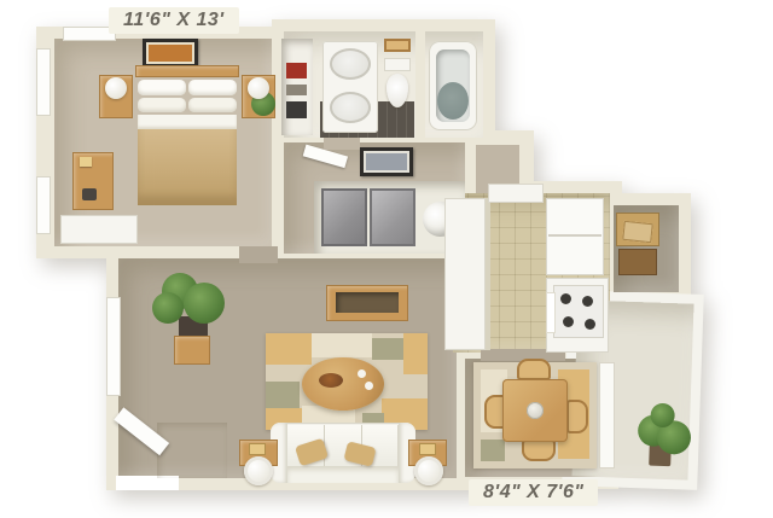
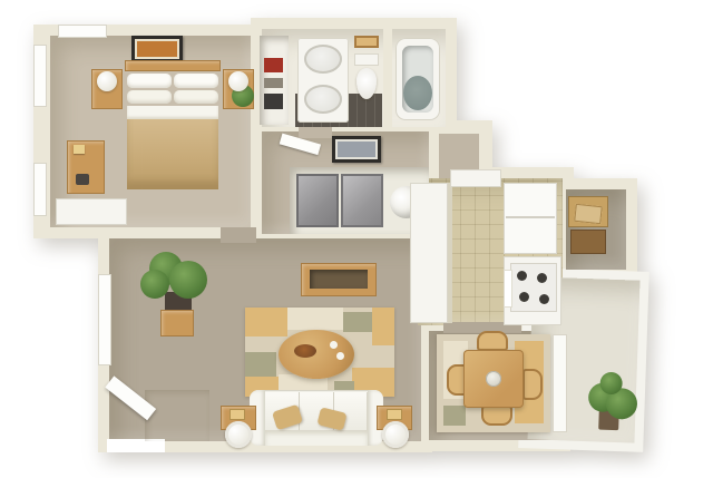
- 11'6" X 13'
- 8'4" X 7'6"
